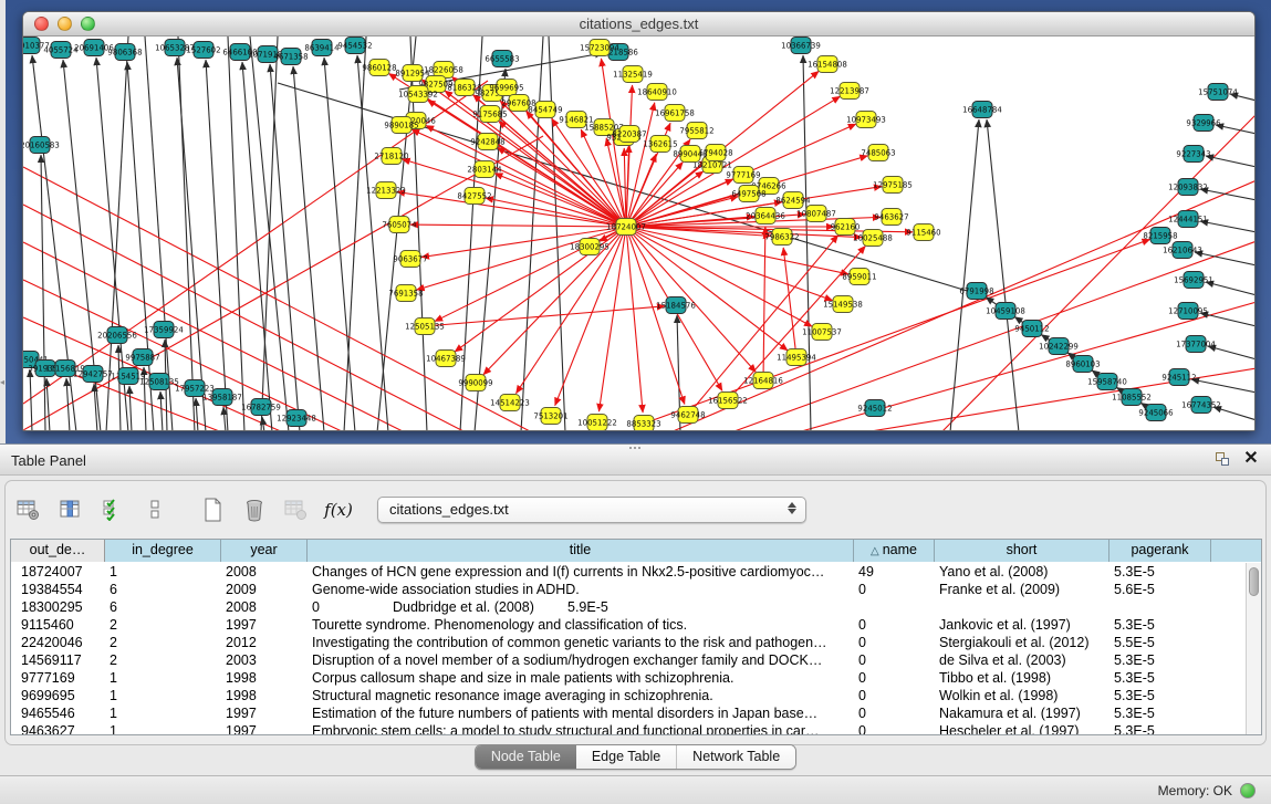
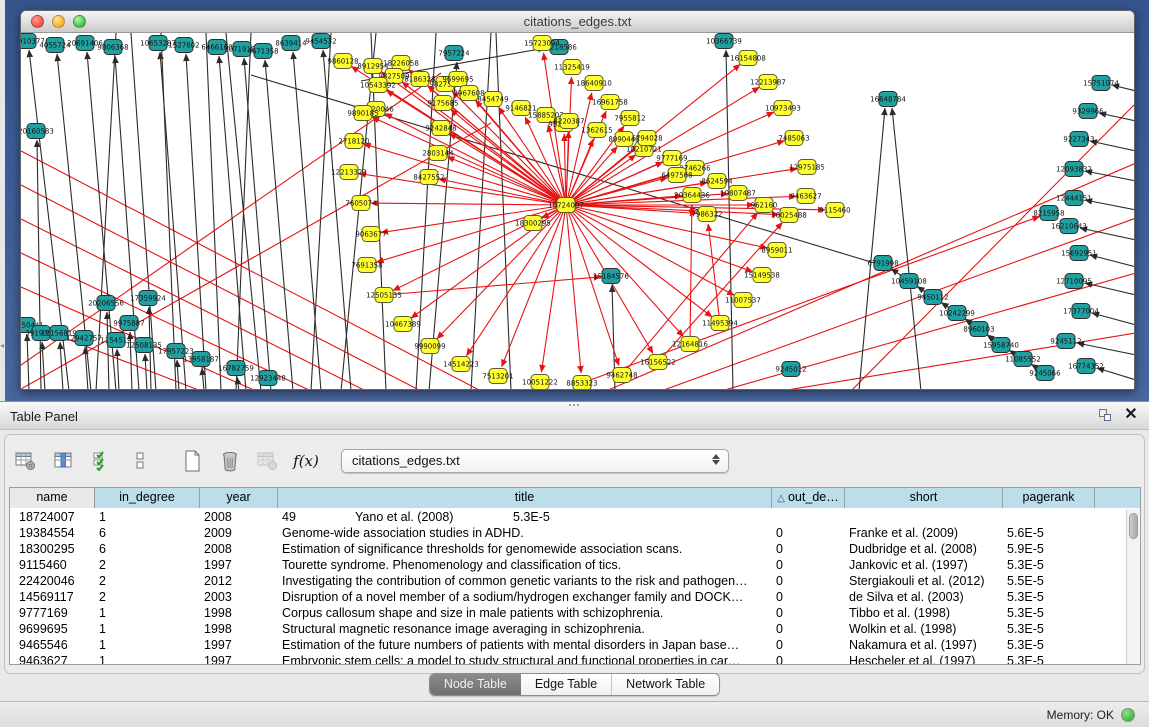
  citations_edges.txt
  910377
  4055724
  20691406
  9806368
  10653287
  1527602
  6466100
  1071918
  4671358
  8639414
  9454532
- 6655583
+ 7957224
  218586
  10366739
  20160583
  39193
  11156819
  12942757
  20206556
  17359924
  9975887
  1154519
  12508135
  17957223
  13958187
  16782759
  12923448
  15184576
  9245012
  16648784
  15751074
  9329966
  9227343
  12093832
  12444151
  8215958
  16210643
  15692951
  12710095
  17377004
  9245112
  16774352
  6791998
  10459108
  9450112
  10242299
  8960103
  15958740
  11085552
  9245066
  18724007
  9860128
  8912954
  18226058
  9827509
  8186328
  9699695
  10543392
  2967608
  8454749
  9890185
  9146821
  9175685
  1588520
  9242848
  2718120
  2803144
  12213323
  8427552
  7605074
  9063677
  7691358
  12505135
  10467389
  9990099
  14514223
  7513201
  10051222
  8853323
  9462748
  16156522
  12164816
  11495394
  11007537
  15149538
  8959011
  16154808
  12213987
  10973493
  7485063
  12975185
  9463627
  9115460
  962160
  10025488
  10807487
  8624594
  746266
  6497568
  9777169
  20364436
  7986322
  18210721
  6794028
  8990448
  1362615
  7955812
  16961758
  18640910
  11325419
  8220387
  15723094
  18300295
  ◂
  Table Panel
  ✕
  f(x)
  citations_edges.txt
- out_de…
+ name
  in_degree
  year
  title
- △ name
+ △ out_de…
  short
  pagerank
  18724007
  1
  2008
- Changes of HCN gene expression and I(f) currents in Nkx2.5-positive cardiomyoc…
  49
  Yano et al. (2008)
  5.3E-5
  19384554
  6
  2009
  Genome-wide association studies in ADHD.
  0
  Franke et al. (2009)
  5.6E-5
  18300295
  6
  2008
+ Estimation of significance thresholds for genomewide association scans.
  0
  Dudbridge et al. (2008)
  5.9E-5
  9115460
  2
  1997
  Tourette syndrome. Phenomenology and classification of tics.
  0
  Jankovic et al. (1997)
  5.3E-5
  22420046
  2
  2012
  Investigating the contribution of common genetic variants to the risk and pathogen…
  0
  Stergiakouli et al. (2012)
  5.5E-5
  14569117
  2
  2003
  Disruption of a novel member of a sodium/hydrogen exchanger family and DOCK…
  0
  de Silva et al. (2003)
  5.3E-5
  9777169
  1
  1998
  Corpus callosum shape and size in male patients with schizophrenia.
  0
  Tibbo et al. (1998)
  5.3E-5
  9699695
  1
  1998
  Structural magnetic resonance image averaging in schizophrenia.
  0
  Wolkin et al. (1998)
  5.3E-5
  9465546
  1
  1997
  Estimation of the future numbers of patients with mental disorders in Japan base…
  0
  Nakamura et al. (1997)
  5.3E-5
  9463627
  1
  1997
  Embryonic stem cells: a model to study structural and functional properties in car…
  0
  Hescheler et al. (1997)
  5.3E-5
  Node Table
  Edge Table
  Network Table
  Memory: OK
